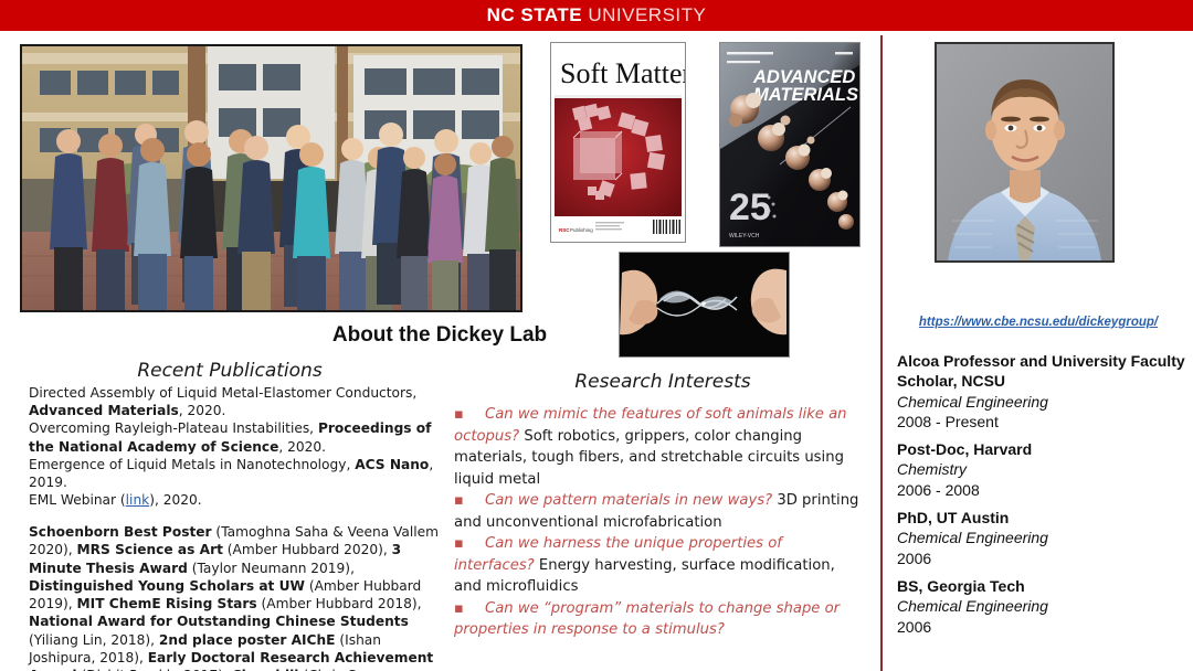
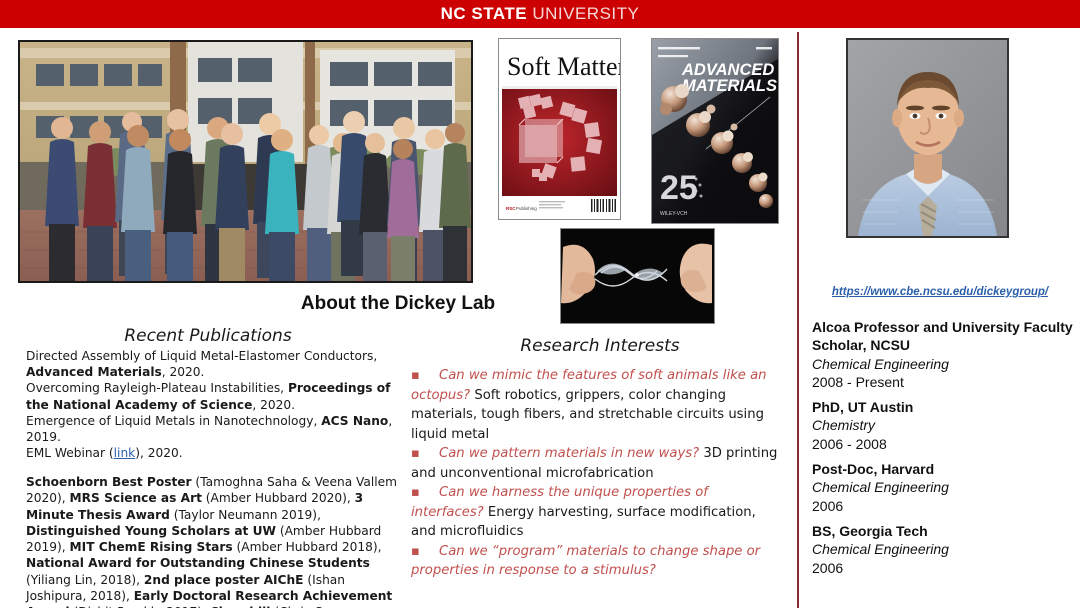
  NC STATE UNIVERSITY
  About the Dickey Lab
  Recent Publications
  Directed Assembly of Liquid Metal-Elastomer Conductors, Advanced Materials, 2020.
  Overcoming Rayleigh-Plateau Instabilities, Proceedings of the National Academy of Science, 2020.
  Emergence of Liquid Metals in Nanotechnology, ACS Nano, 2019.
  EML Webinar (link), 2020.
  Schoenborn Best Poster (Tamoghna Saha & Veena Vallem 2020), MRS Science as Art (Amber Hubbard 2020), 3 Minute Thesis Award (Taylor Neumann 2019), Distinguished Young Scholars at UW (Amber Hubbard 2019), MIT ChemE Rising Stars (Amber Hubbard 2018), National Award for Outstanding Chinese Students (Yiliang Lin, 2018), 2nd place poster AIChE (Ishan Joshipura, 2018), Early Doctoral Research Achievement
  Soft Matte
  ADVANCED
  MATERIALS
  25
  Research Interests
  ▪ Can we mimic the features of soft animals like an octopus? Soft robotics, grippers, color changing materials, tough fibers, and stretchable circuits using liquid metal
  ▪ Can we pattern materials in new ways? 3D printing and unconventional microfabrication
  ▪ Can we harness the unique properties of interfaces? Energy harvesting, surface modification, and microfluidics
  ▪ Can we “program” materials to change shape or properties in response to a stimulus?
  https://www.cbe.ncsu.edu/dickeygroup/
  Alcoa Professor and University Faculty Scholar, NCSU
  Chemical Engineering
  2008 - Present
- Post-Doc, Harvard
+ PhD, UT Austin
  Chemistry
  2006 - 2008
- PhD, UT Austin
+ Post-Doc, Harvard
  Chemical Engineering
  2006
  BS, Georgia Tech
  Chemical Engineering
  2006
